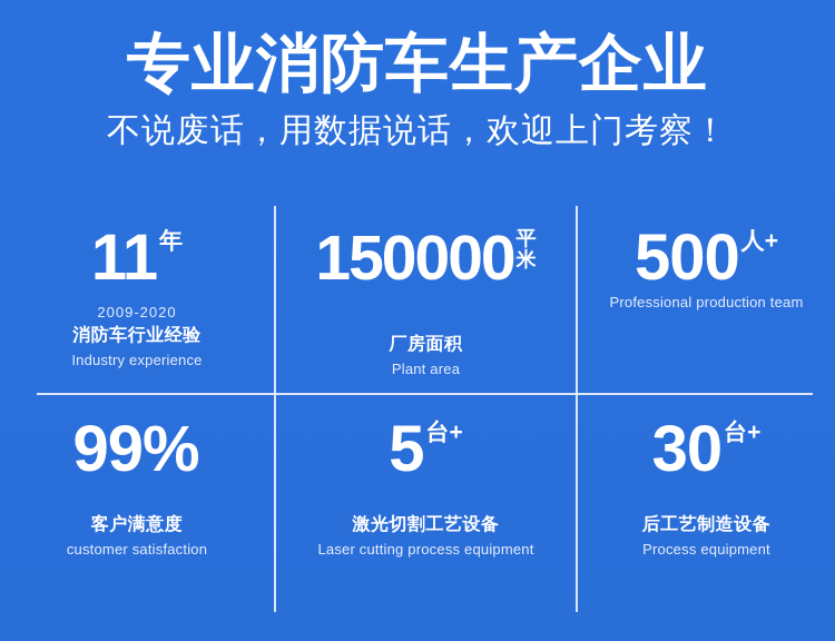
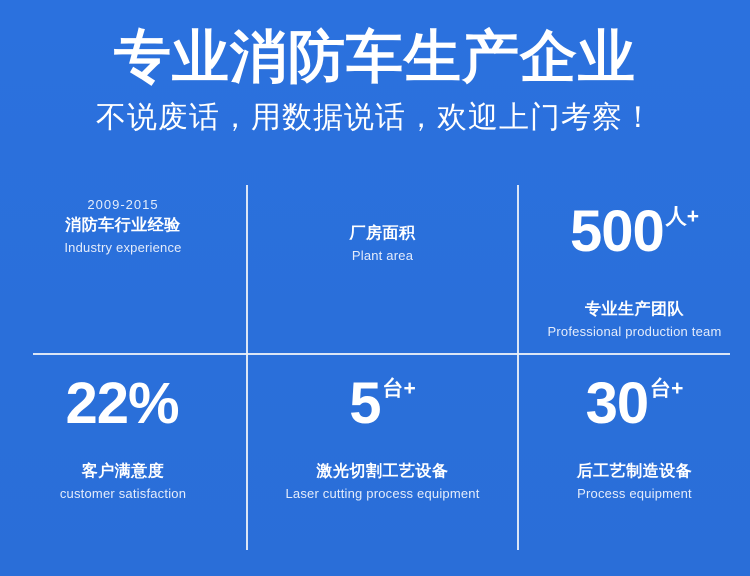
  专业消防车生产企业
  不说废话，用数据说话，欢迎上门考察！
- 11
- 年
- 2009-2020
+ 2009-2015
  消防车行业经验
  Industry experience
- 150000
- 平
- 米
  厂房面积
  Plant area
  500
  人+
+ 专业生产团队
  Professional production team
- 99%
+ 22%
  客户满意度
  customer satisfaction
  5
  台+
  激光切割工艺设备
  Laser cutting process equipment
  30
  台+
  后工艺制造设备
  Process equipment
